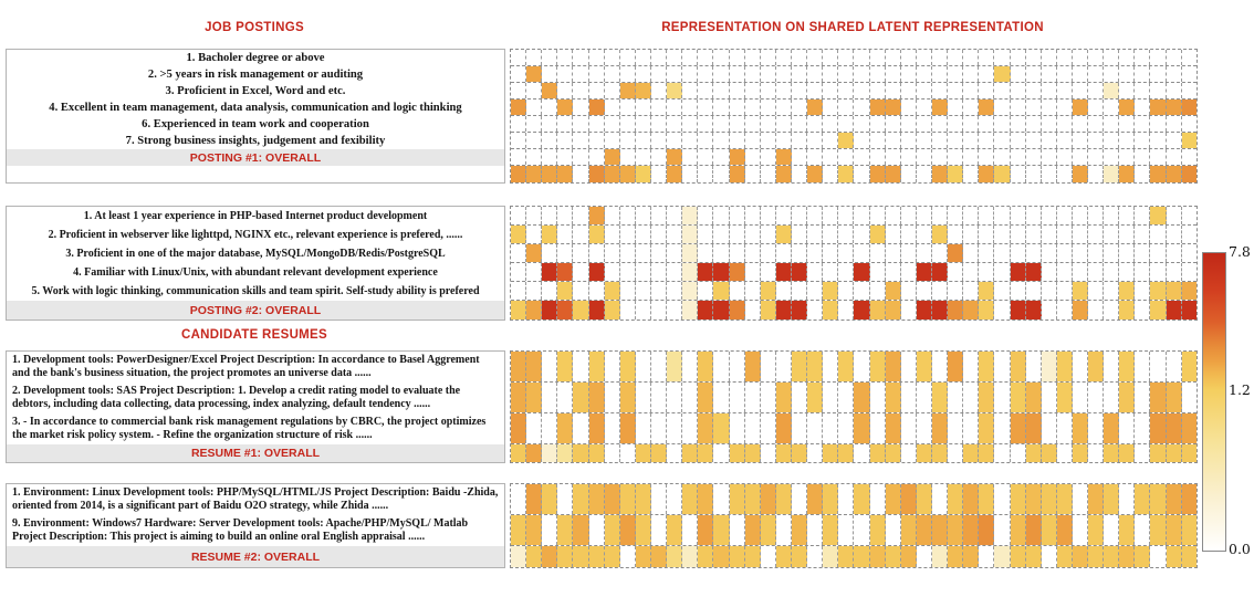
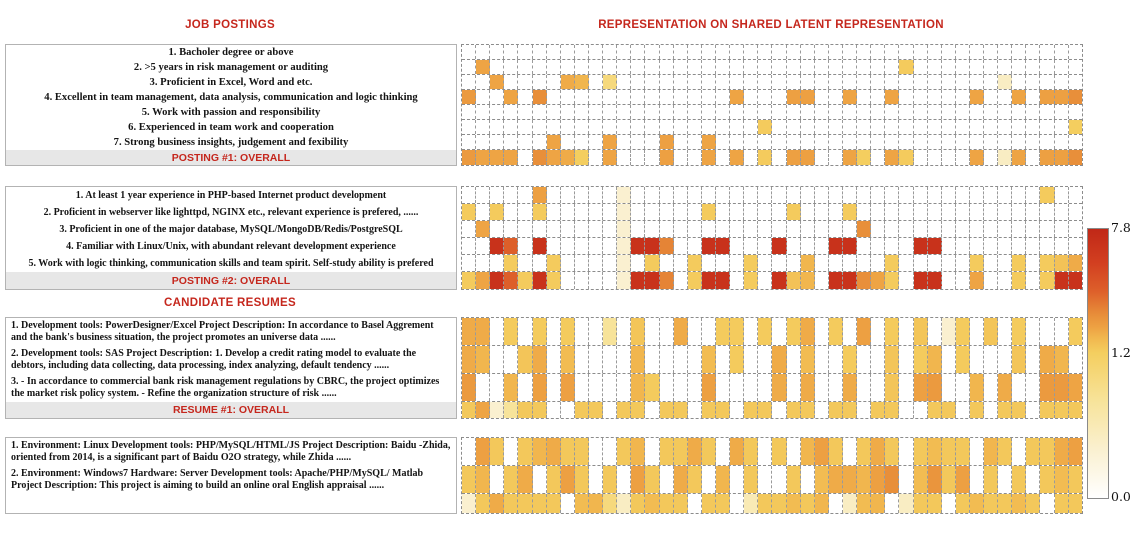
  JOB POSTINGS
  REPRESENTATION ON SHARED LATENT REPRESENTATION
  CANDIDATE RESUMES
  1. Bacholer degree or above
  2. >5 years in risk management or auditing
  3. Proficient in Excel, Word and etc.
  4. Excellent in team management, data analysis, communication and logic thinking
+ 5. Work with passion and responsibility
  6. Experienced in team work and cooperation
  7. Strong business insights, judgement and fexibility
  POSTING #1: OVERALL
  1. At least 1 year experience in PHP-based Internet product development
  2. Proficient in webserver like lighttpd, NGINX etc., relevant experience is prefered, ......
  3. Proficient in one of the major database, MySQL/MongoDB/Redis/PostgreSQL
  4. Familiar with Linux/Unix, with abundant relevant development experience
  5. Work with logic thinking, communication skills and team spirit. Self-study ability is prefered
  POSTING #2: OVERALL
  1. Development tools: PowerDesigner/Excel Project Description: In accordance to Basel Aggrement and the bank's business situation, the project promotes an universe data ......
  2. Development tools: SAS Project Description: 1. Develop a credit rating model to evaluate the debtors, including data collecting, data processing, index analyzing, default tendency ......
  3. - In accordance to commercial bank risk management regulations by CBRC, the project optimizes the market risk policy system. - Refine the organization structure of risk ......
  RESUME #1: OVERALL
  1. Environment: Linux Development tools: PHP/MySQL/HTML/JS Project Description: Baidu -Zhida, oriented from 2014, is a significant part of Baidu O2O strategy, while Zhida ......
- 9. Environment: Windows7 Hardware: Server Development tools: Apache/PHP/MySQL/ Matlab Project Description: This project is aiming to build an online oral English appraisal ......
+ 2. Environment: Windows7 Hardware: Server Development tools: Apache/PHP/MySQL/ Matlab Project Description: This project is aiming to build an online oral English appraisal ......
- RESUME #2: OVERALL
  7.8
  1.2
  0.0
